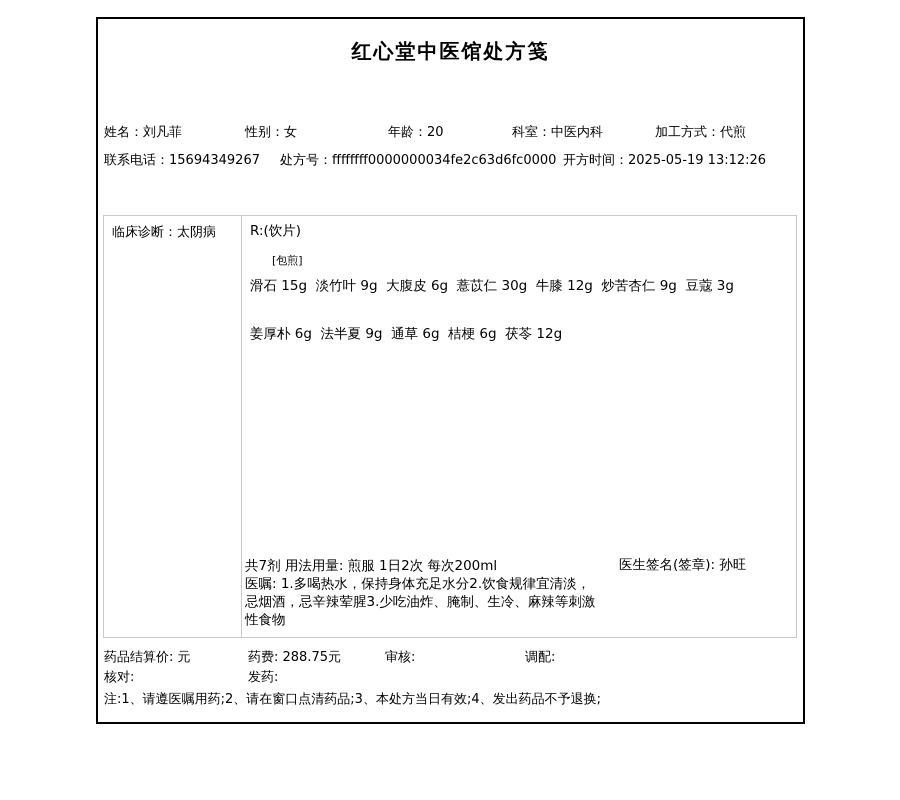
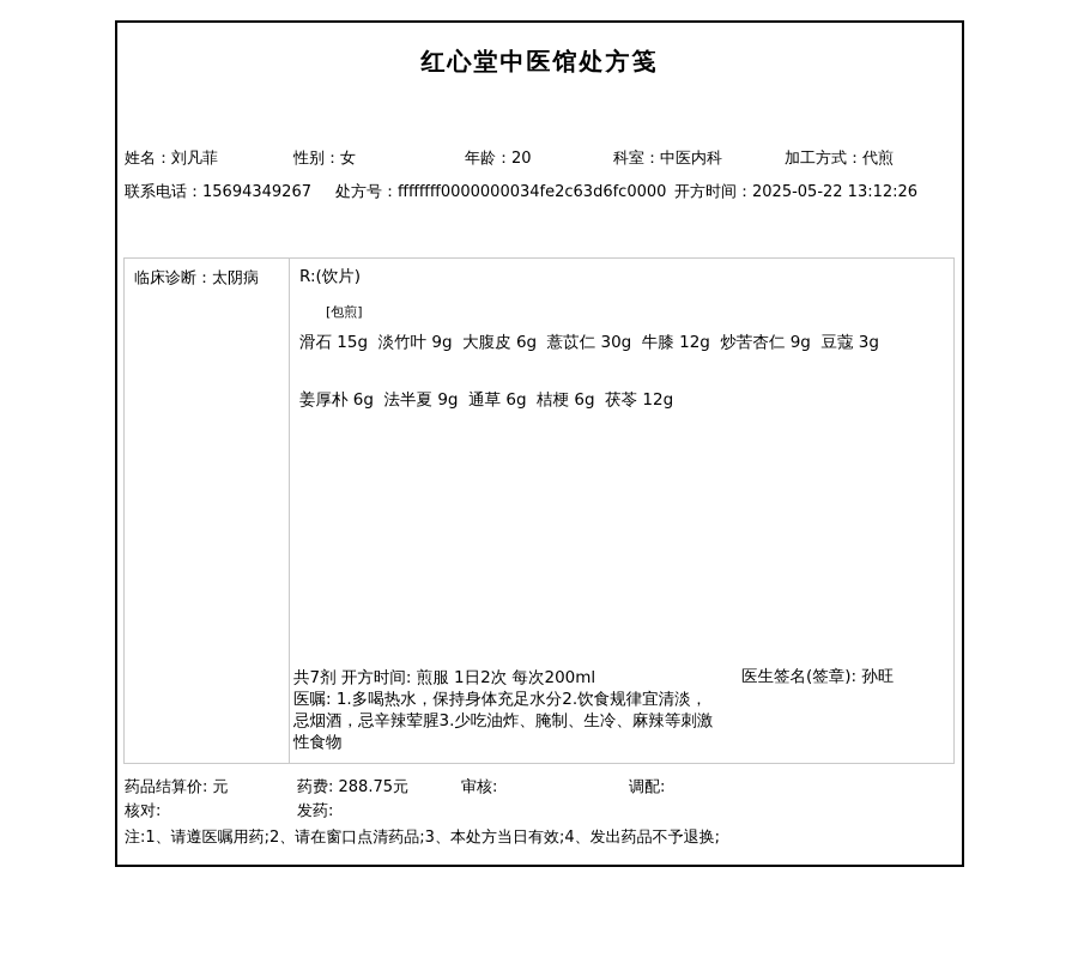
  红心堂中医馆处方笺
  姓名 刘凡菲
  性别 女
  年龄 20
  科室 中医内科
  加工方式 代煎
  联系电话 15694349267
  处方号 ffffffff0000000034fe2c63d6fc0000
- 开方时间 2025-05-19 13:12:26
+ 开方时间 2025-05-22 13:12:26
  临床诊断 太阴病
  R:(饮片)
  [包煎]
  滑石 15g 淡竹叶 9g 大腹皮 6g 薏苡仁 30g 牛膝 12g 炒苦杏仁 9g 豆蔻 3g
  姜厚朴 6g 法半夏 9g 通草 6g 桔梗 6g 茯苓 12g
- 共7剂 用法用量: 煎服 1日2次 每次200ml
+ 共7剂 开方时间: 煎服 1日2次 每次200ml
  医嘱 1.多喝热水，保持身体充足水分2.饮食规律宜清淡，忌烟酒，忌辛辣荤腥3.少吃油炸、腌制、生冷、麻辣等刺激性食物
  医生签名(签章) 孙旺
  药品结算价 元
  药费 288.75元
  审核
  调配
  核对
  发药
  注:1、请遵医嘱用药;2、请在窗口点清药品;3、本处方当日有效;4、发出药品不予退换;
